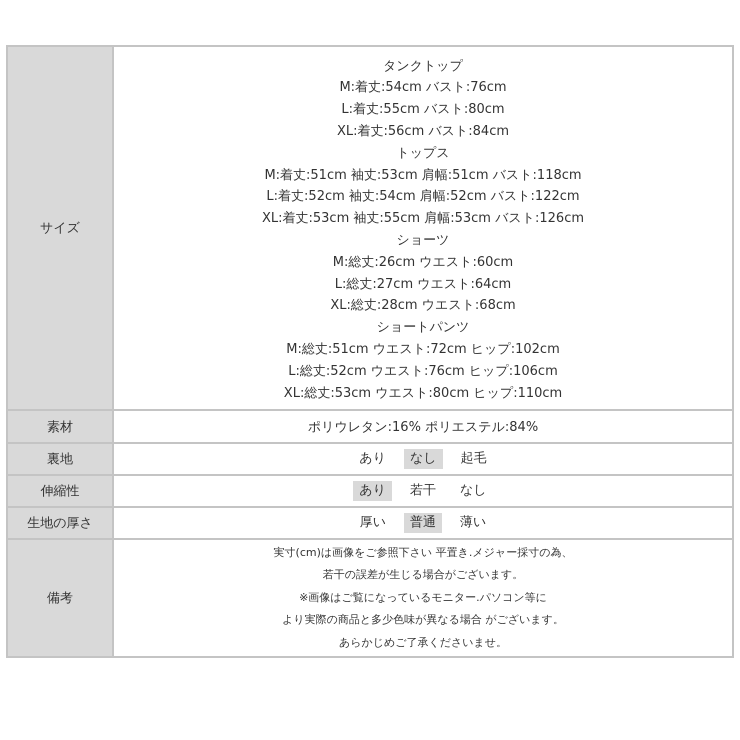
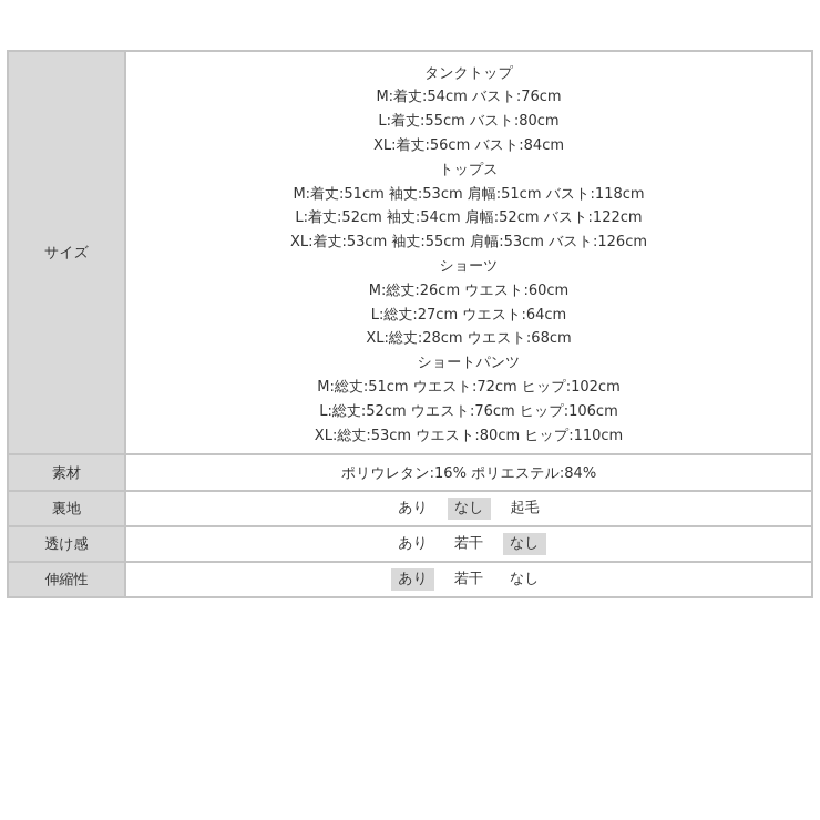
  サイズ	タンクトップ M:着丈:54cm バスト:76cm L:着丈:55cm バスト:80cm XL:着丈:56cm バスト:84cm トップス M:着丈:51cm 袖丈:53cm 肩幅:51cm バスト:118cm L:着丈:52cm 袖丈:54cm 肩幅:52cm バスト:122cm XL:着丈:53cm 袖丈:55cm 肩幅:53cm バスト:126cm ショーツ M:総丈:26cm ウエスト:60cm L:総丈:27cm ウエスト:64cm XL:総丈:28cm ウエスト:68cm ショートパンツ M:総丈:51cm ウエスト:72cm ヒップ:102cm L:総丈:52cm ウエスト:76cm ヒップ:106cm XL:総丈:53cm ウエスト:80cm ヒップ:110cm
  素材	ポリウレタン:16% ポリエステル:84%
  裏地	あり なし 起毛
+ 透け感	あり 若干 なし
  伸縮性	あり 若干 なし
- 生地の厚さ	厚い 普通 薄い
- 備考	実寸(cm)は画像をご参照下さい 平置き.メジャー採寸の為、 若干の誤差が生じる場合がございます。 ※画像はご覧になっているモニター.パソコン等に より実際の商品と多少色味が異なる場合 がございます。 あらかじめご了承くださいませ。
